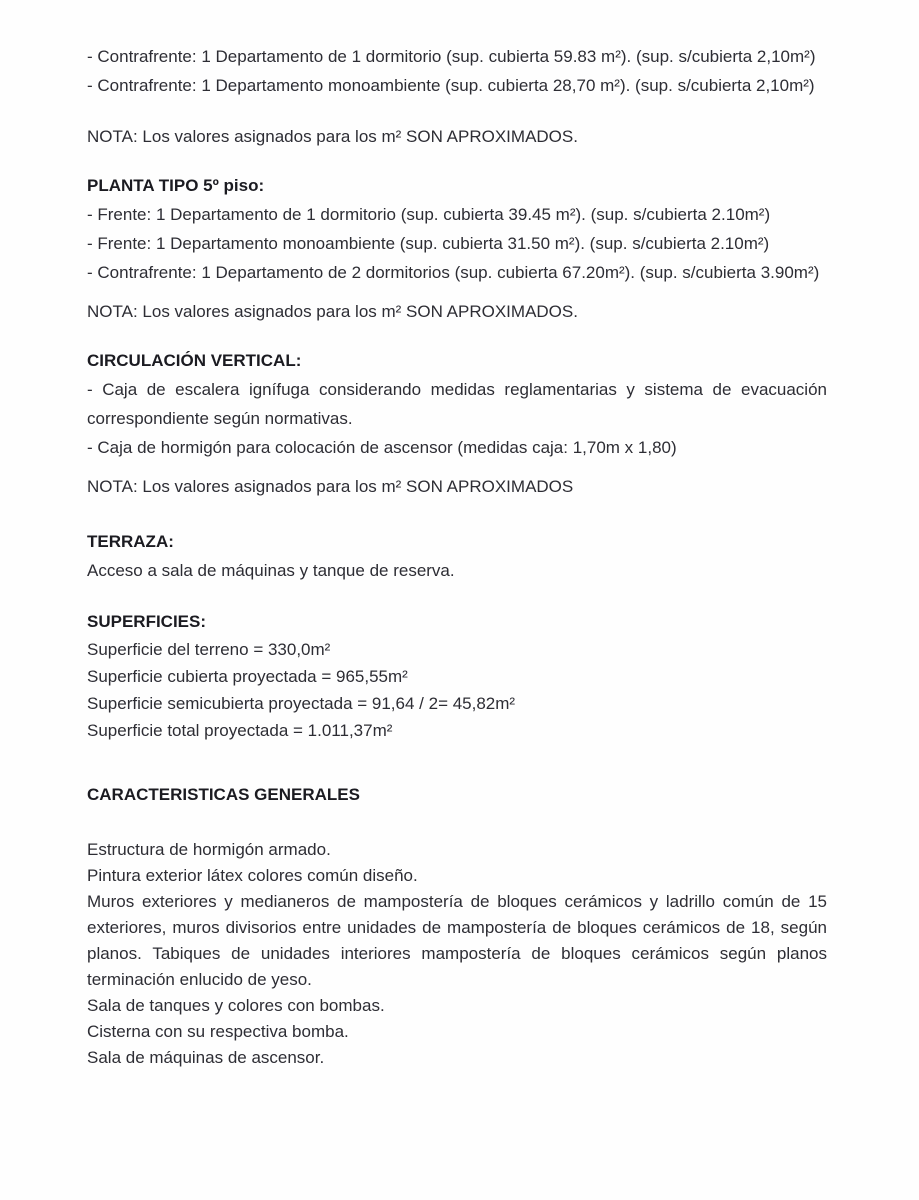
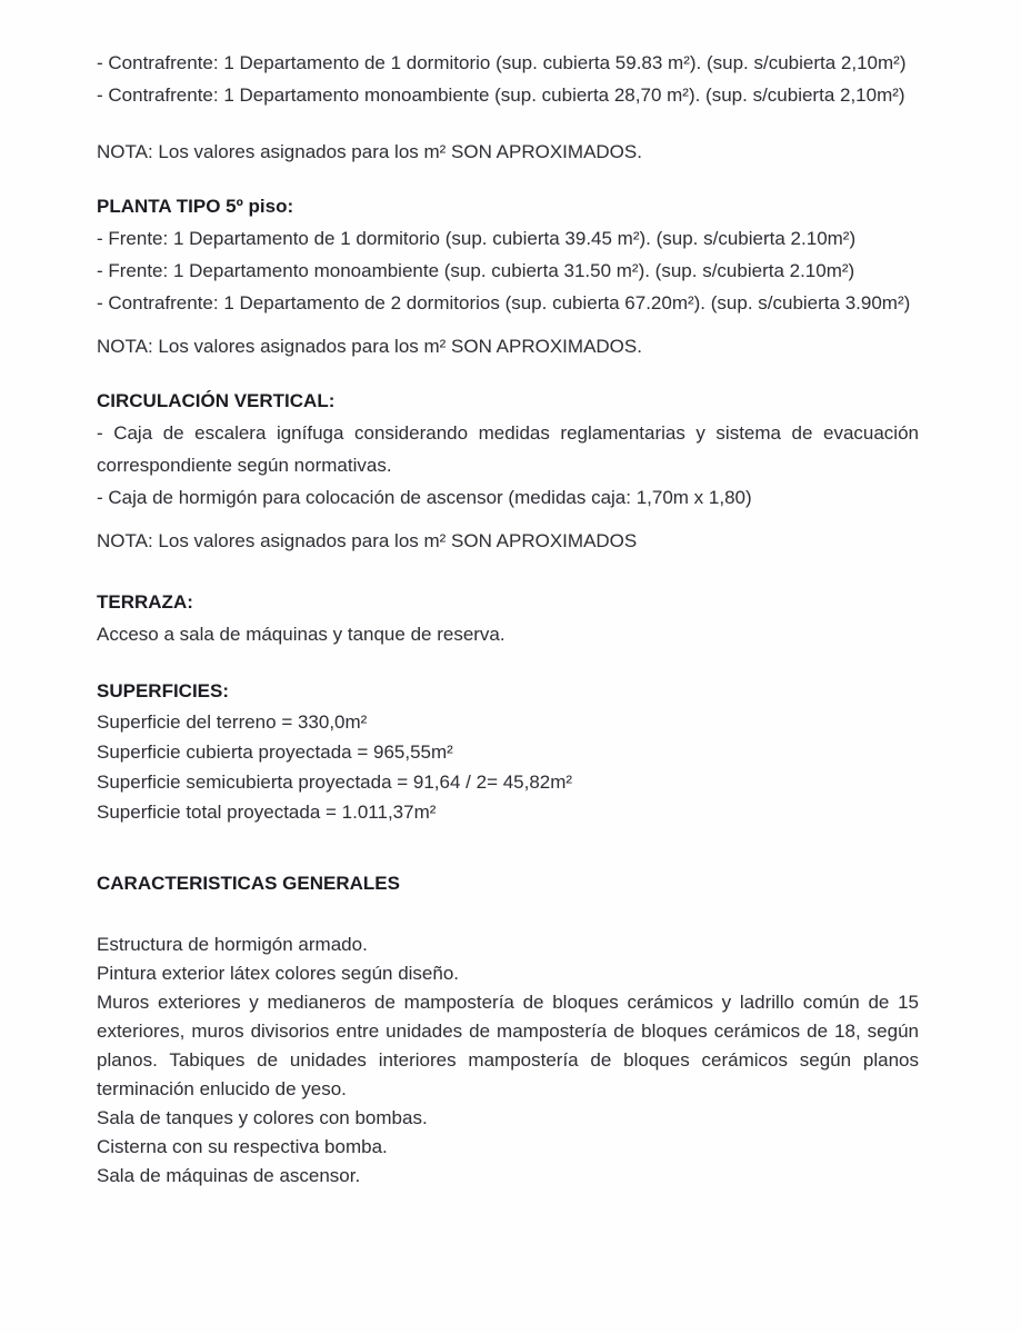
  - Contrafrente: 1 Departamento de 1 dormitorio (sup. cubierta 59.83 m²). (sup. s/cubierta 2,10m²)
  - Contrafrente: 1 Departamento monoambiente (sup. cubierta 28,70 m²). (sup. s/cubierta 2,10m²)
  NOTA: Los valores asignados para los m² SON APROXIMADOS.
  PLANTA TIPO 5º piso:
  - Frente: 1 Departamento de 1 dormitorio (sup. cubierta 39.45 m²). (sup. s/cubierta 2.10m²)
  - Frente: 1 Departamento monoambiente (sup. cubierta 31.50 m²). (sup. s/cubierta 2.10m²)
  - Contrafrente: 1 Departamento de 2 dormitorios (sup. cubierta 67.20m²). (sup. s/cubierta 3.90m²)
  NOTA: Los valores asignados para los m² SON APROXIMADOS.
  CIRCULACIÓN VERTICAL:
  - Caja de escalera ignífuga considerando medidas reglamentarias y sistema de evacuación correspondiente según normativas.
  - Caja de hormigón para colocación de ascensor (medidas caja: 1,70m x 1,80)
  NOTA: Los valores asignados para los m² SON APROXIMADOS
  TERRAZA:
  Acceso a sala de máquinas y tanque de reserva.
  SUPERFICIES:
  Superficie del terreno = 330,0m²
  Superficie cubierta proyectada = 965,55m²
  Superficie semicubierta proyectada = 91,64 / 2= 45,82m²
  Superficie total proyectada = 1.011,37m²
  CARACTERISTICAS GENERALES
  Estructura de hormigón armado.
- Pintura exterior látex colores común diseño.
+ Pintura exterior látex colores según diseño.
  Muros exteriores y medianeros de mampostería de bloques cerámicos y ladrillo común de 15 exteriores, muros divisorios entre unidades de mampostería de bloques cerámicos de 18, según planos. Tabiques de unidades interiores mampostería de bloques cerámicos según planos terminación enlucido de yeso.
  Sala de tanques y colores con bombas.
  Cisterna con su respectiva bomba.
  Sala de máquinas de ascensor.
